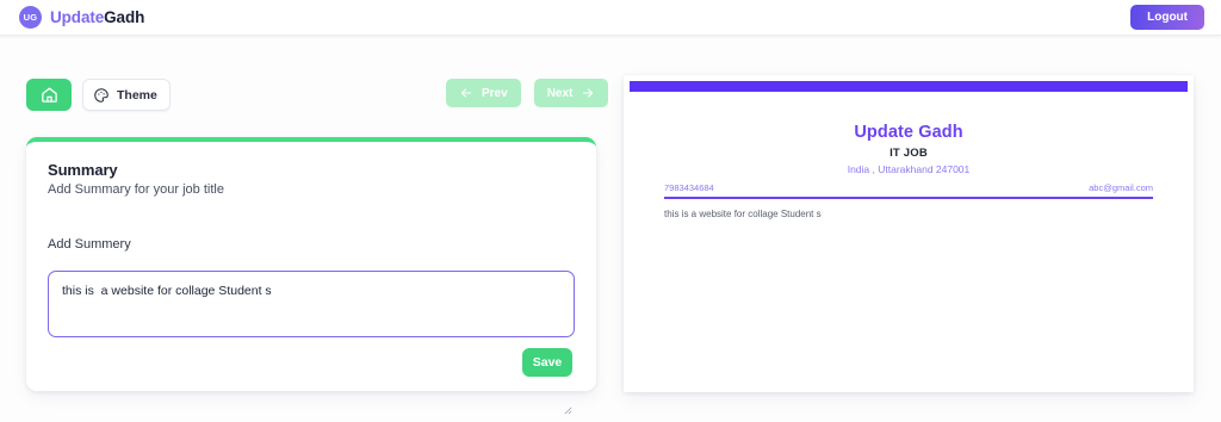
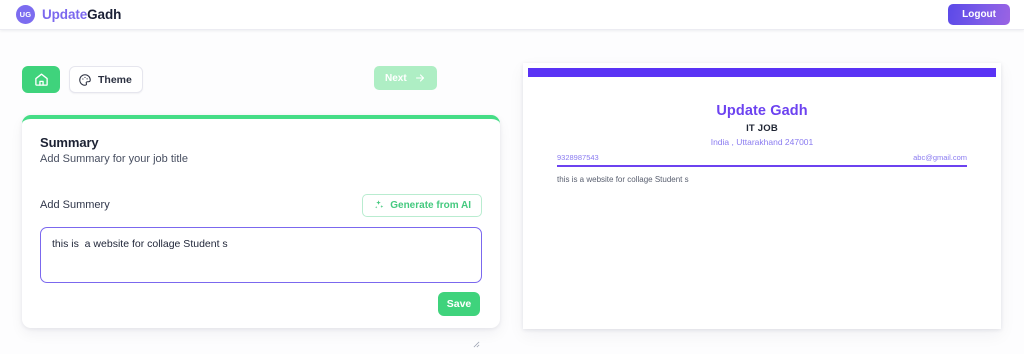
  UG
  UpdateGadh
  Logout
  Theme
- Prev
  Next
  Summary
  Add Summary for your job title
  Add Summery
+ Generate from AI
  this is a website for collage Student s
  Save
  Update Gadh
  IT JOB
  India , Uttarakhand 247001
- 7983434684
+ 9328987543
  abc@gmail.com
  this is a website for collage Student s
